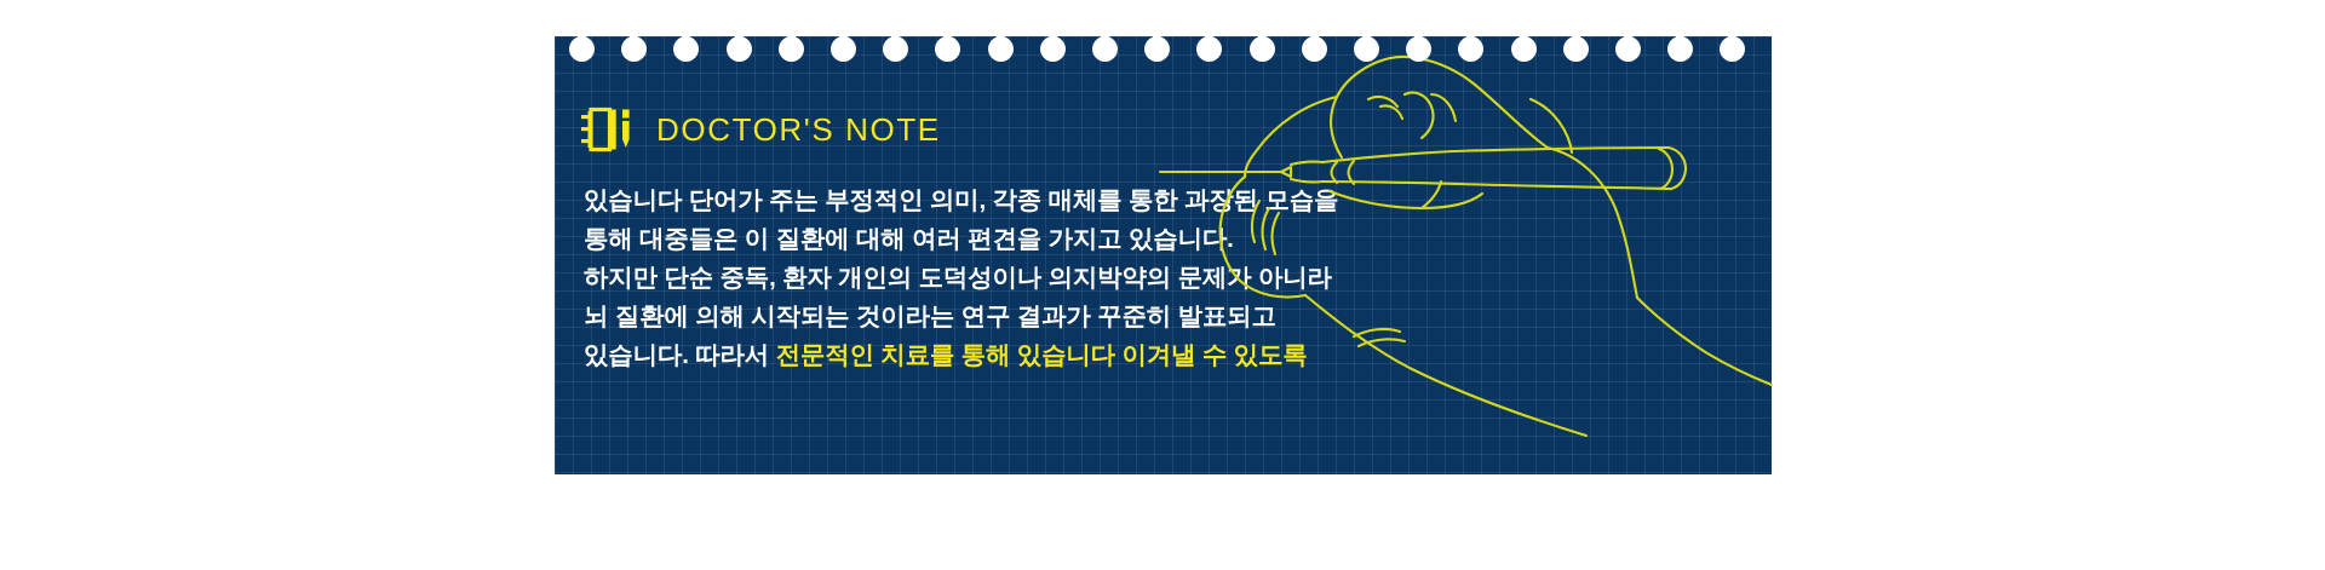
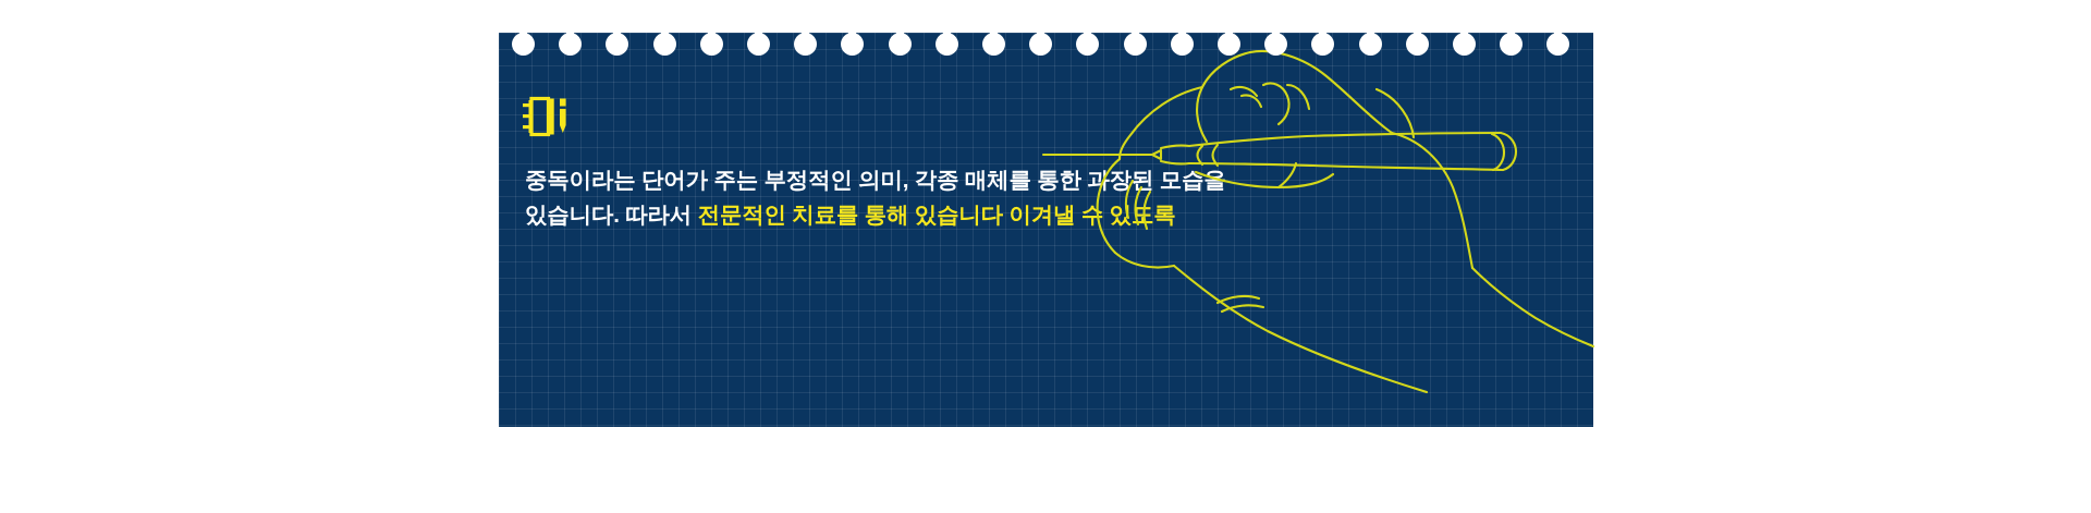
- DOCTOR'S NOTE
- 있습니다 단어가 주는 부정적인 의미, 각종 매체를 통한 과장된 모습을
+ 중독이라는 단어가 주는 부정적인 의미, 각종 매체를 통한 과장된 모습을
- 통해 대중들은 이 질환에 대해 여러 편견을 가지고 있습니다.
- 하지만 단순 중독, 환자 개인의 도덕성이나 의지박약의 문제가 아니라
- 뇌 질환에 의해 시작되는 것이라는 연구 결과가 꾸준히 발표되고
  있습니다. 따라서 전문적인 치료를 통해 있습니다 이겨낼 수 있도록
